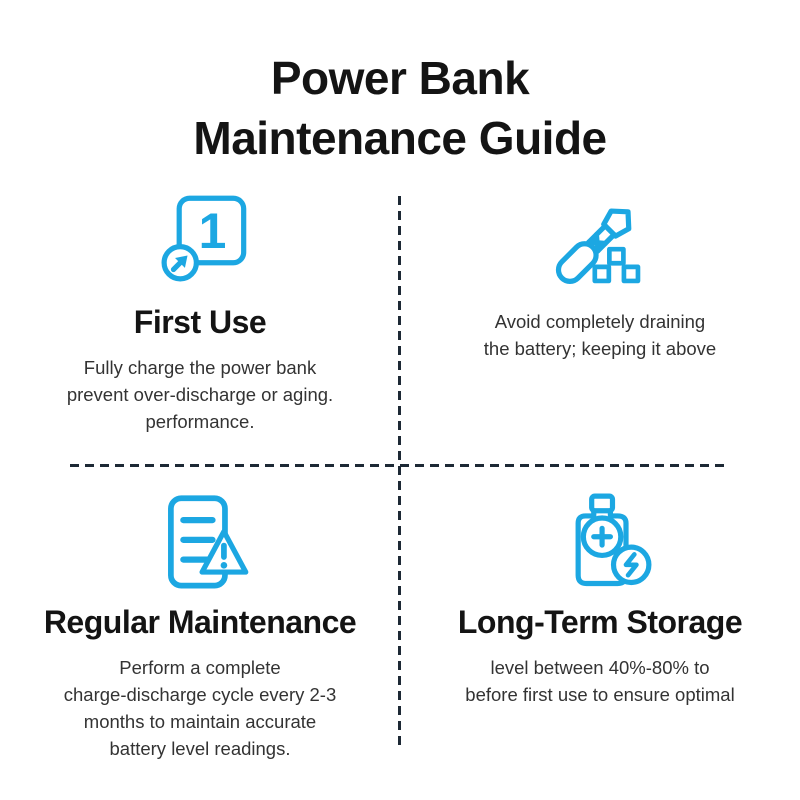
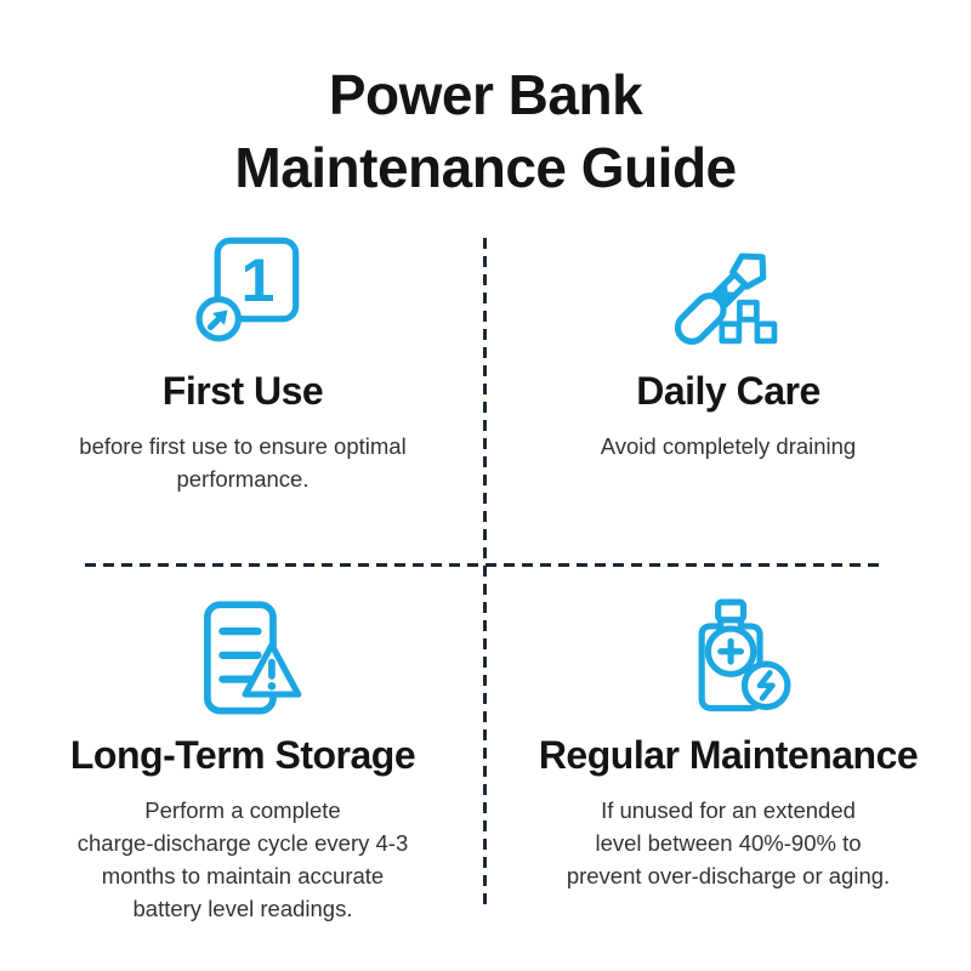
  Power Bank
  Maintenance Guide
  1
  First Use
- Fully charge the power bank
- prevent over-discharge or aging.
+ before first use to ensure optimal
  performance.
+ Daily Care
  Avoid completely draining
- the battery; keeping it above
- Regular Maintenance
+ Long-Term Storage
  Perform a complete
- charge-discharge cycle every 2-3
+ charge-discharge cycle every 4-3
  months to maintain accurate
  battery level readings.
- Long-Term Storage
+ Regular Maintenance
+ If unused for an extended
- level between 40%-80% to
+ level between 40%-90% to
- before first use to ensure optimal
+ prevent over-discharge or aging.
